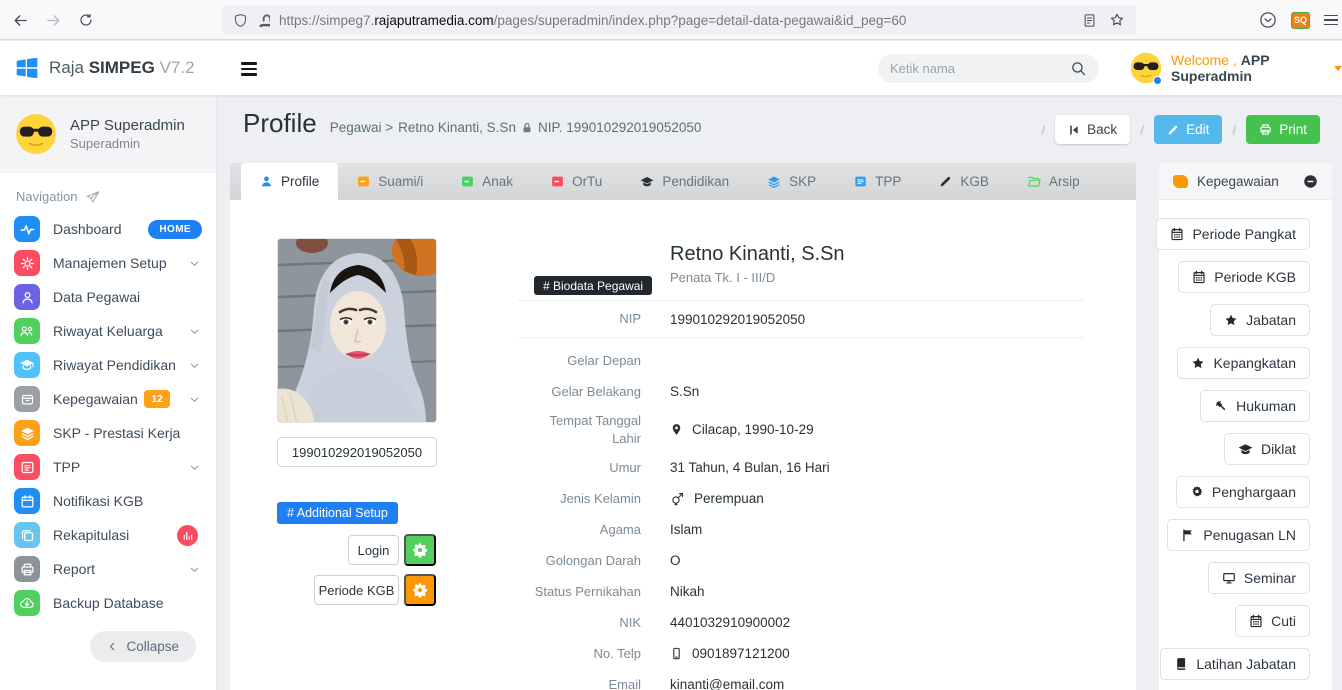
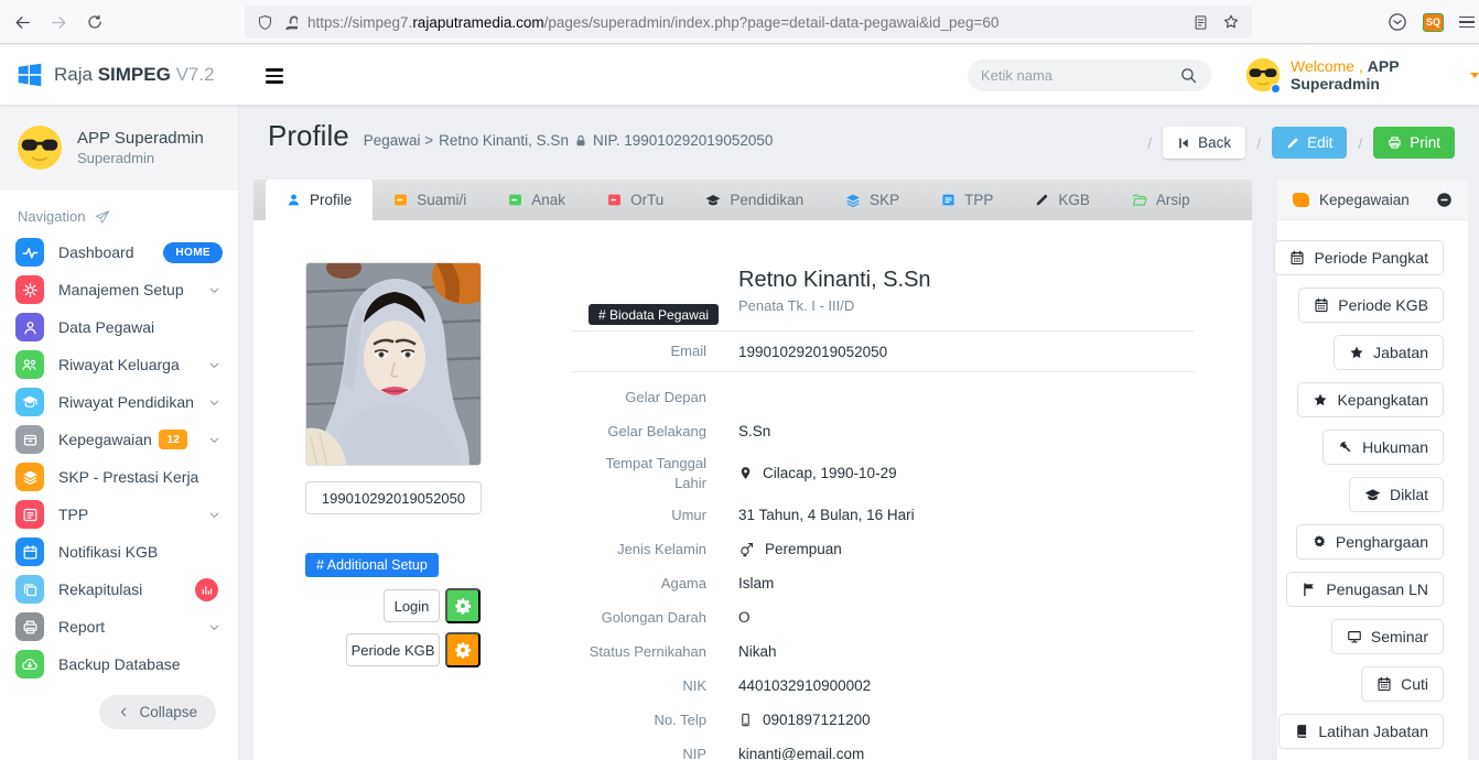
  https://simpeg7.rajaputramedia.com/pages/superadmin/index.php?page=detail-data-pegawai&id_peg=60
  SQ
  Raja SIMPEG V7.2
  Ketik nama
  Welcome , APP Superadmin
  APP Superadmin
  Superadmin
  Navigation
  Dashboard
  HOME
  Manajemen Setup
  Data Pegawai
  Riwayat Keluarga
  Riwayat Pendidikan
  Kepegawaian
  12
  SKP - Prestasi Kerja
  TPP
  Notifikasi KGB
  Rekapitulasi
  Report
  Backup Database
  Collapse
  Profile
  Pegawai >
  Retno Kinanti, S.Sn
  NIP. 199010292019052050
  /
  Back
  /
  Edit
  /
  Print
  Profile
  Suami/i
  Anak
  OrTu
  Pendidikan
  SKP
  TPP
  KGB
  Arsip
  199010292019052050
  # Additional Setup
  Login
  Periode KGB
  Retno Kinanti, S.Sn
  Penata Tk. I - III/D
  # Biodata Pegawai
- NIP
+ Email
  199010292019052050
  Gelar Depan
  Gelar Belakang
  S.Sn
  Tempat Tanggal Lahir
  Cilacap, 1990-10-29
  Umur
  31 Tahun, 4 Bulan, 16 Hari
  Jenis Kelamin
  Perempuan
  Agama
  Islam
  Golongan Darah
  O
  Status Pernikahan
  Nikah
  NIK
  4401032910900002
  No. Telp
  0901897121200
- Email
+ NIP
  kinanti@email.com
  Kepegawaian
  Periode Pangkat
  Periode KGB
  Jabatan
  Kepangkatan
  Hukuman
  Diklat
  Penghargaan
  Penugasan LN
  Seminar
  Cuti
  Latihan Jabatan
